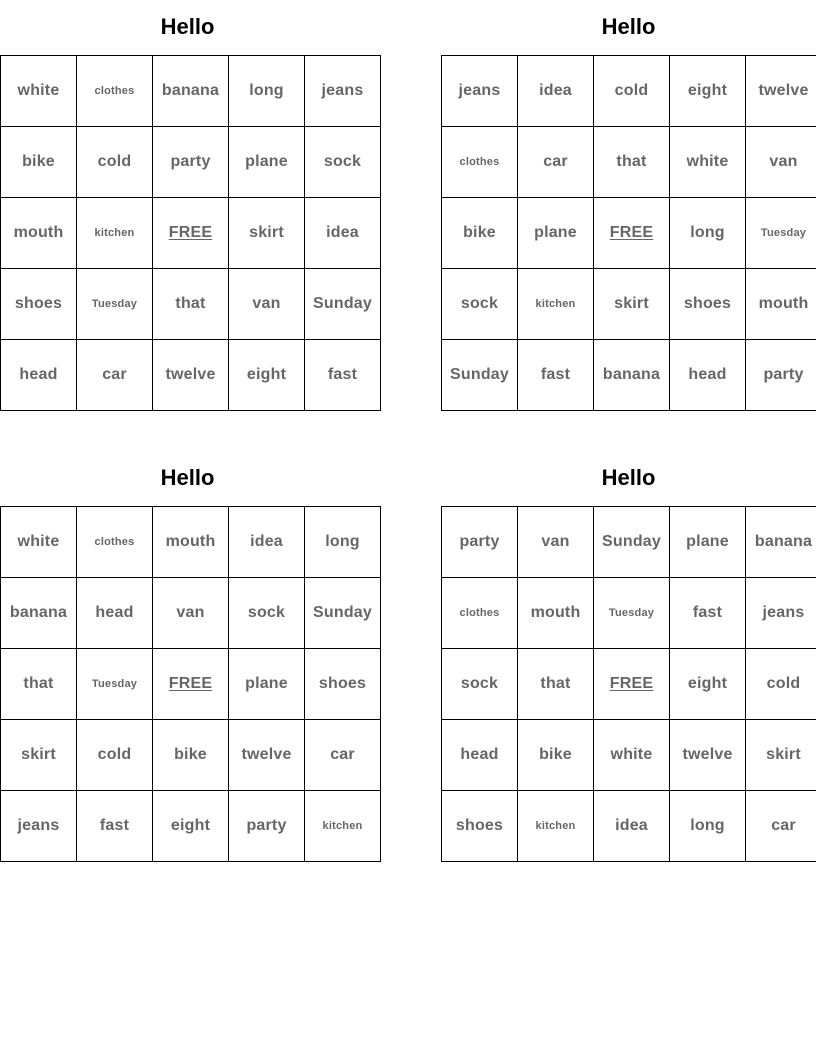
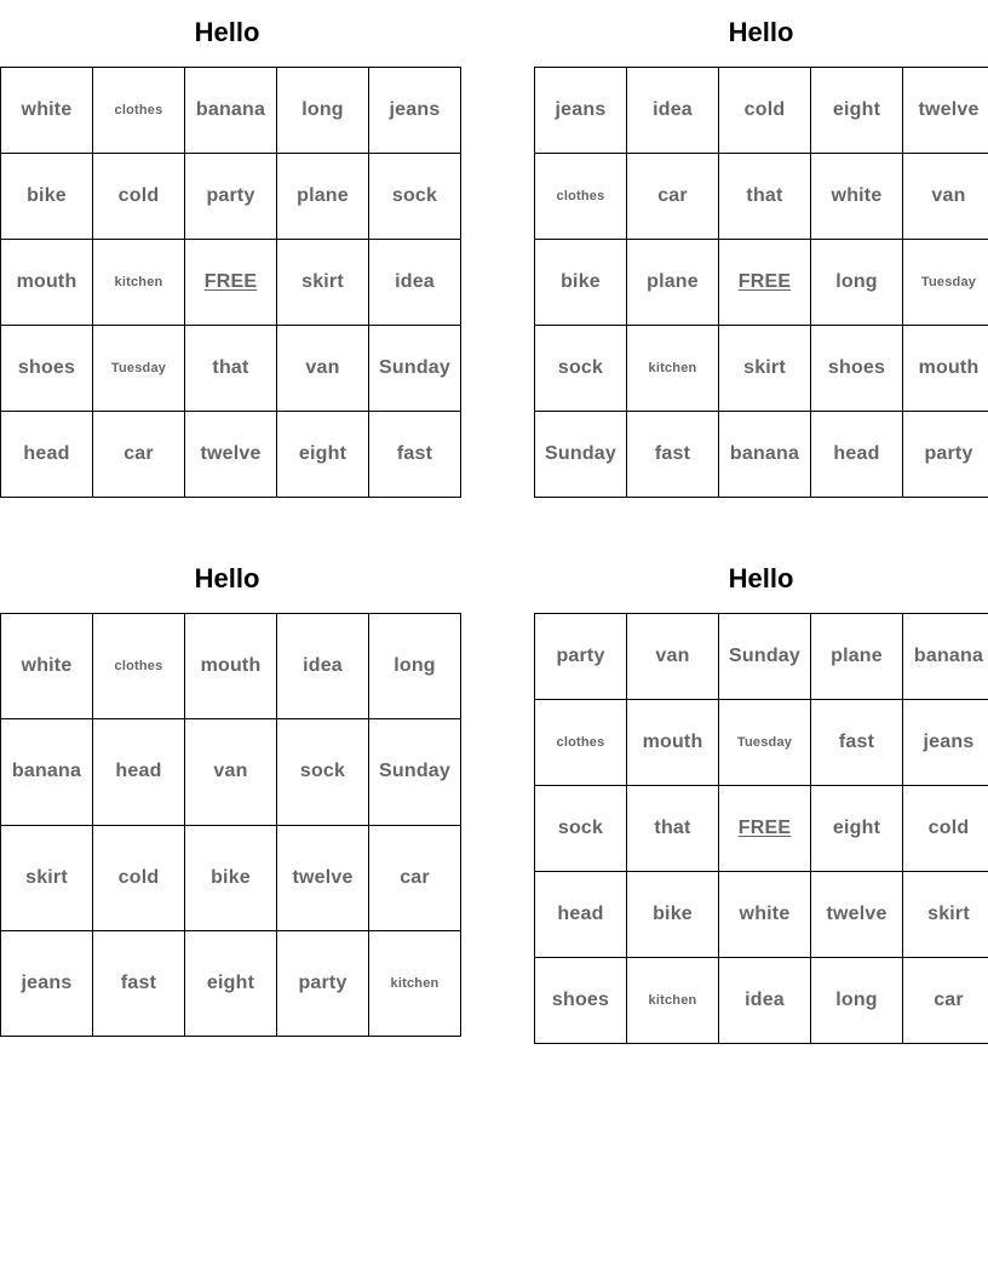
  Hello
  white	clothes	banana	long	jeans
  bike	cold	party	plane	sock
  mouth	kitchen	FREE	skirt	idea
  shoes	Tuesday	that	van	Sunday
  head	car	twelve	eight	fast
  Hello
  jeans	idea	cold	eight	twelve
  clothes	car	that	white	van
  bike	plane	FREE	long	Tuesday
  sock	kitchen	skirt	shoes	mouth
  Sunday	fast	banana	head	party
  Hello
  white	clothes	mouth	idea	long
  banana	head	van	sock	Sunday
- that	Tuesday	FREE	plane	shoes
  skirt	cold	bike	twelve	car
  jeans	fast	eight	party	kitchen
  Hello
  party	van	Sunday	plane	banana
  clothes	mouth	Tuesday	fast	jeans
  sock	that	FREE	eight	cold
  head	bike	white	twelve	skirt
  shoes	kitchen	idea	long	car
